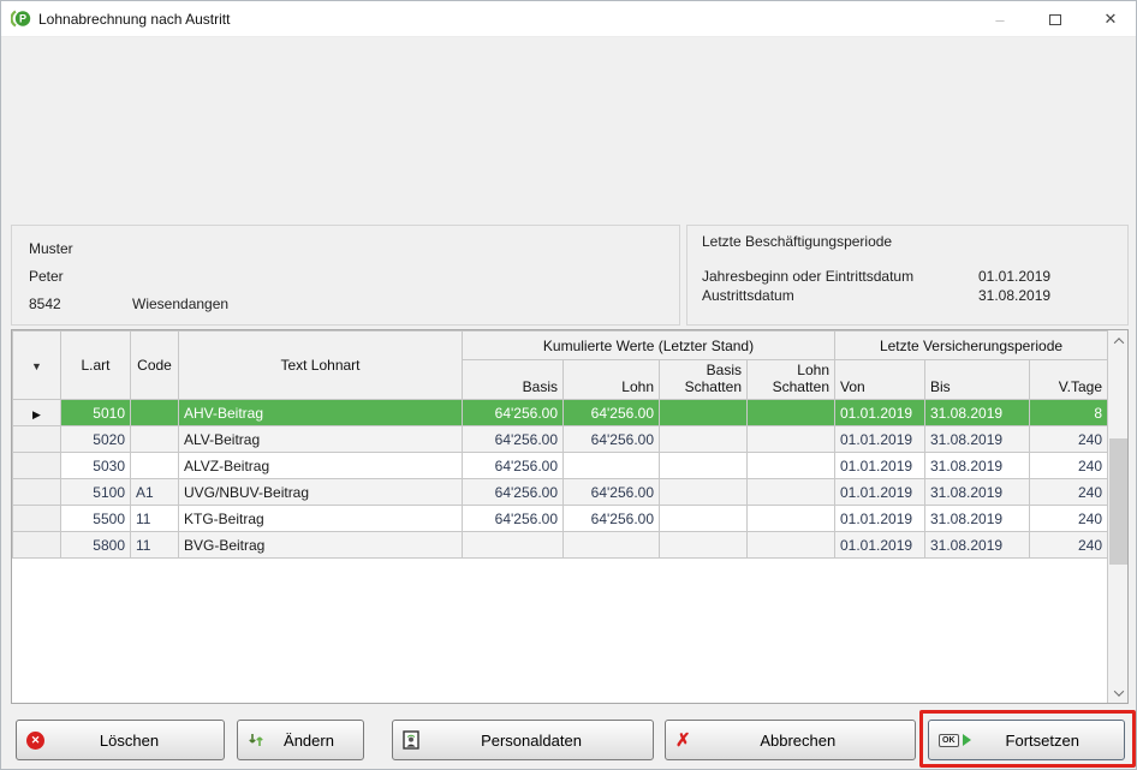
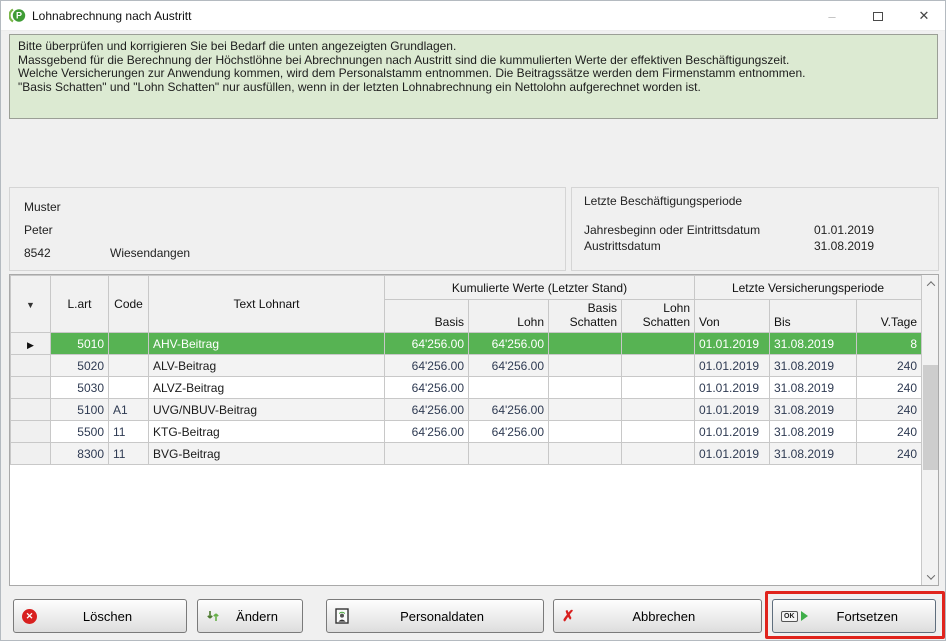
  P
  Lohnabrechnung nach Austritt
  –
  ✕
+ Bitte überprüfen und korrigieren Sie bei Bedarf die unten angezeigten Grundlagen.
+ Massgebend für die Berechnung der Höchstlöhne bei Abrechnungen nach Austritt sind die kummulierten Werte der effektiven Beschäftigungszeit.
+ Welche Versicherungen zur Anwendung kommen, wird dem Personalstamm entnommen. Die Beitragssätze werden dem Firmenstamm entnommen.
+ "Basis Schatten" und "Lohn Schatten" nur ausfüllen, wenn in der letzten Lohnabrechnung ein Nettolohn aufgerechnet worden ist.
  Muster
  Peter
  8542 Wiesendangen
  Letzte Beschäftigungsperiode
  Jahresbeginn oder Eintrittsdatum
  01.01.2019
  Austrittsdatum
  31.08.2019
  ▼	L.art	Code	Text Lohnart	Kumulierte Werte (Letzter Stand)	Letzte Versicherungsperiode
  Basis	Lohn	Basis Schatten	Lohn Schatten	Von	Bis	V.Tage
  ▶	5010		AHV-Beitrag	64'256.00	64'256.00			01.01.2019	31.08.2019	8
  	5020		ALV-Beitrag	64'256.00	64'256.00			01.01.2019	31.08.2019	240
  	5030		ALVZ-Beitrag	64'256.00				01.01.2019	31.08.2019	240
  	5100	A1	UVG/NBUV-Beitrag	64'256.00	64'256.00			01.01.2019	31.08.2019	240
  	5500	11	KTG-Beitrag	64'256.00	64'256.00			01.01.2019	31.08.2019	240
- 	5800	11	BVG-Beitrag					01.01.2019	31.08.2019	240
+ 	8300	11	BVG-Beitrag					01.01.2019	31.08.2019	240
  ✕
  Löschen
  Ändern
  Personaldaten
  ✗
  Abbrechen
  Fortsetzen
